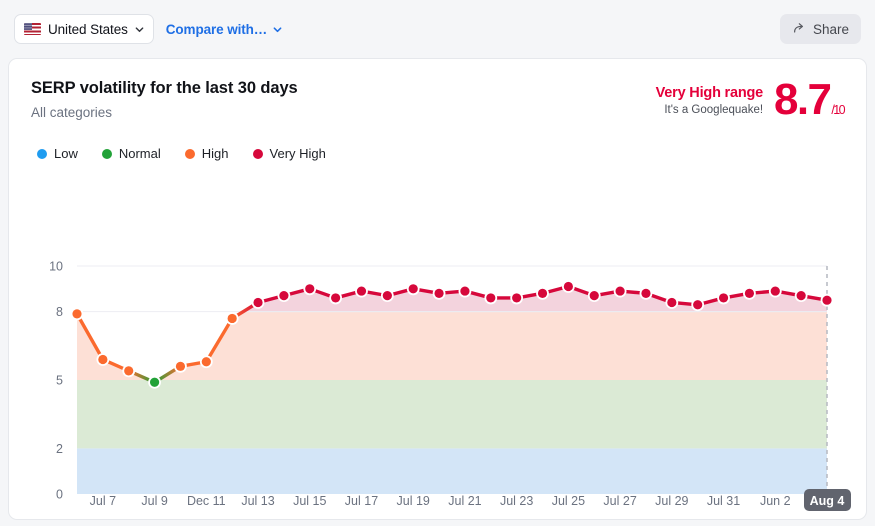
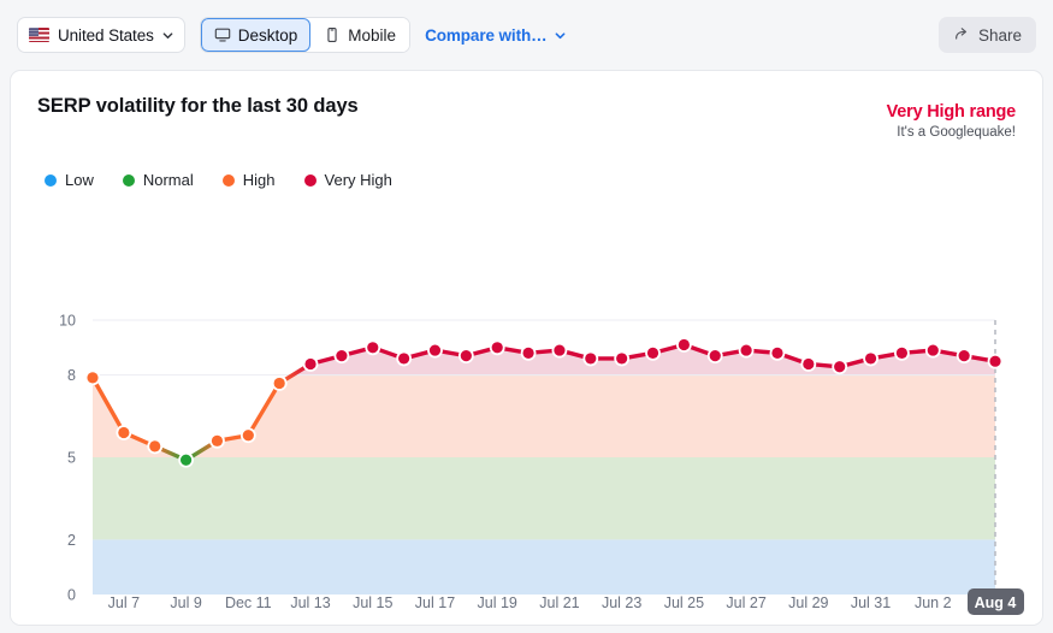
  United States
+ Desktop
+ Mobile
  Compare with…
  Share
  SERP volatility for the last 30 days
- All categories
  Very High range
  It's a Googlequake!
- 8.7/10
  Low
  Normal
  High
  Very High
  0
  2
  5
  8
  10
  Jul 7
  Jul 9
  Dec 11
  Jul 13
  Jul 15
  Jul 17
  Jul 19
  Jul 21
  Jul 23
  Jul 25
  Jul 27
  Jul 29
  Jul 31
  Jun 2
  Aug 4
